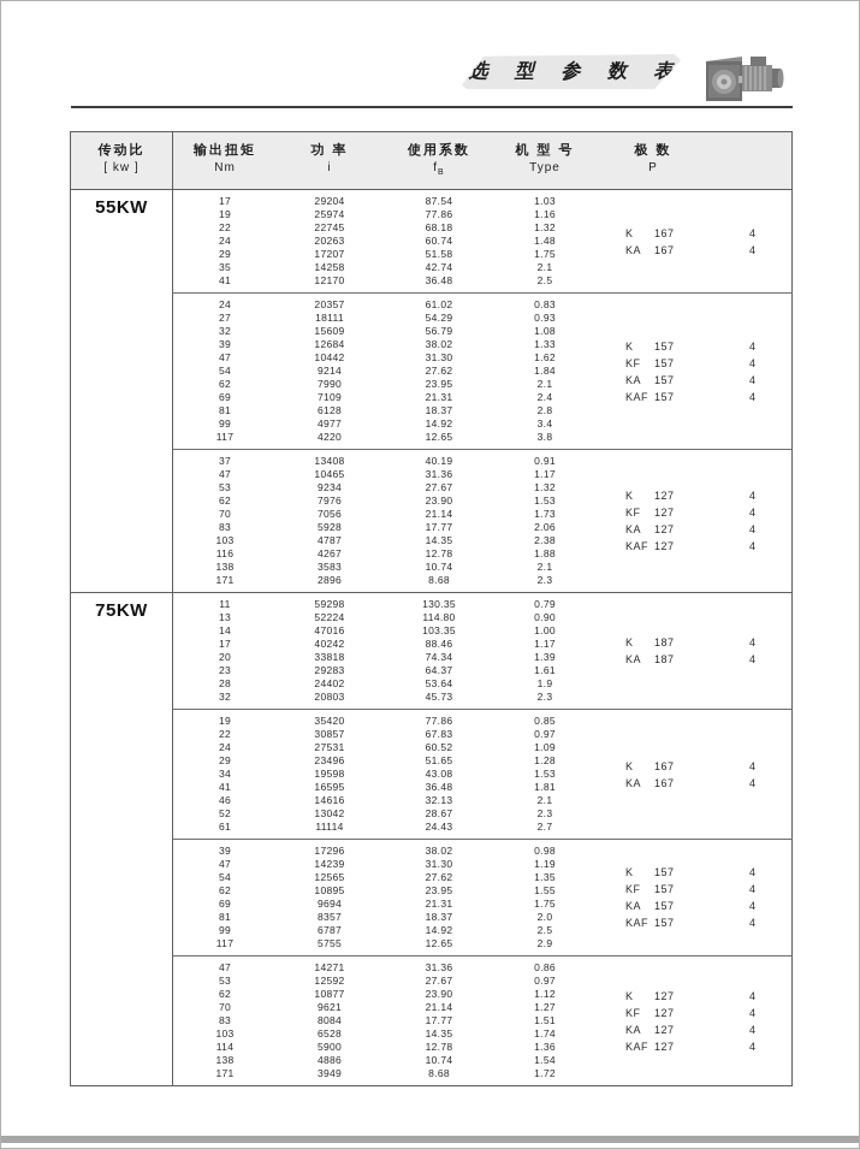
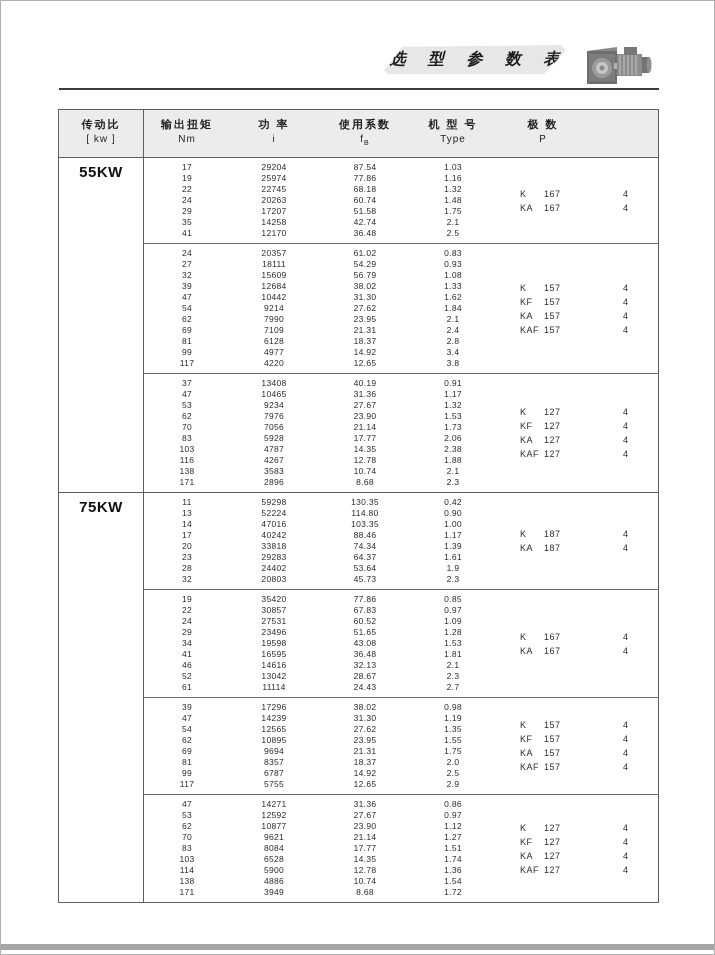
  选 型 参 数 表
  传动比
  [ kw ]
  输出扭矩
  Nm
  功 率
  i
  使用系数
  机 型 号
  Type
  极 数
  P
  55KW
  17
  19
  22
  24
  29
  35
  41
  29204
  25974
  22745
  20263
  17207
  14258
  12170
  87.54
  77.86
  68.18
  60.74
  51.58
  42.74
  36.48
  1.03
  1.16
  1.32
  1.48
  1.75
  2.1
  2.5
  K
  167
  KA
  167
  4
  4
  24
  27
  32
  39
  47
  54
  62
  69
  81
  99
  117
  20357
  18111
  15609
  12684
  10442
  9214
  7990
  7109
  6128
  4977
  4220
  61.02
  54.29
  56.79
  38.02
  31.30
  27.62
  23.95
  21.31
  18.37
  14.92
  12.65
  0.83
  0.93
  1.08
  1.33
  1.62
  1.84
  2.1
  2.4
  2.8
  3.4
  3.8
  K
  157
  KF
  157
  KA
  157
  KAF
  157
  4
  4
  4
  4
  37
  47
  53
  62
  70
  83
  103
  116
  138
  171
  13408
  10465
  9234
  7976
  7056
  5928
  4787
  4267
  3583
  2896
  40.19
  31.36
  27.67
  23.90
  21.14
  17.77
  14.35
  12.78
  10.74
  8.68
  0.91
  1.17
  1.32
  1.53
  1.73
  2.06
  2.38
  1.88
  2.1
  2.3
  K
  127
  KF
  127
  KA
  127
  KAF
  127
  4
  4
  4
  4
  75KW
  11
  13
  14
  17
  20
  23
  28
  32
  59298
  52224
  47016
  40242
  33818
  29283
  24402
  20803
  130.35
  114.80
  103.35
  88.46
  74.34
  64.37
  53.64
  45.73
- 0.79
+ 0.42
  0.90
  1.00
  1.17
  1.39
  1.61
  1.9
  2.3
  K
  187
  KA
  187
  4
  4
  19
  22
  24
  29
  34
  41
  46
  52
  61
  35420
  30857
  27531
  23496
  19598
  16595
  14616
  13042
  11114
  77.86
  67.83
  60.52
  51.65
  43.08
  36.48
  32.13
  28.67
  24.43
  0.85
  0.97
  1.09
  1.28
  1.53
  1.81
  2.1
  2.3
  2.7
  K
  167
  KA
  167
  4
  4
  39
  47
  54
  62
  69
  81
  99
  117
  17296
  14239
  12565
  10895
  9694
  8357
  6787
  5755
  38.02
  31.30
  27.62
  23.95
  21.31
  18.37
  14.92
  12.65
  0.98
  1.19
  1.35
  1.55
  1.75
  2.0
  2.5
  2.9
  K
  157
  KF
  157
  KA
  157
  KAF
  157
  4
  4
  4
  4
  47
  53
  62
  70
  83
  103
  114
  138
  171
  14271
  12592
  10877
  9621
  8084
  6528
  5900
  4886
  3949
  31.36
  27.67
  23.90
  21.14
  17.77
  14.35
  12.78
  10.74
  8.68
  0.86
  0.97
  1.12
  1.27
  1.51
  1.74
  1.36
  1.54
  1.72
  K
  127
  KF
  127
  KA
  127
  KAF
  127
  4
  4
  4
  4
